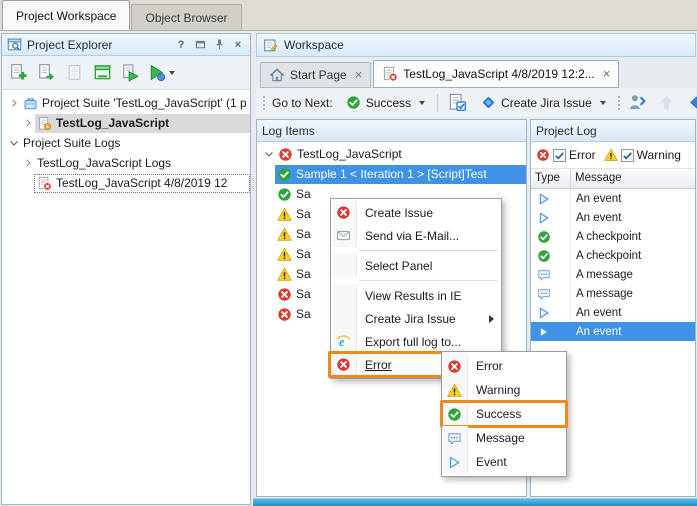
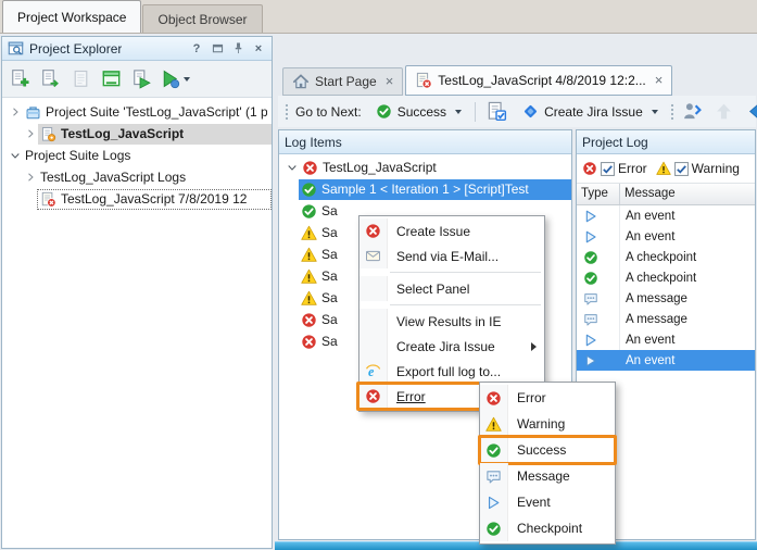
  Project Workspace
  Object Browser
  Project Explorer
  ?
  ×
  Project Suite 'TestLog_JavaScript' (1 p
  TestLog_JavaScript
  Project Suite Logs
  TestLog_JavaScript Logs
- TestLog_JavaScript 4/8/2019 12
+ TestLog_JavaScript 7/8/2019 12
- Workspace
  Start Page
  ×
  TestLog_JavaScript 4/8/2019 12:2...
  ×
  Go to Next:
  Success
  Create Jira Issue
  Log Items
  TestLog_JavaScript
  Sample 1 < Iteration 1 > [Script]Test
  Sa
  Sa
  Sa
  Sa
  Sa
  Sa
  Sa
  Project Log
  Error
  Warning
  Type
  Message
  An event
  An event
  A checkpoint
  A checkpoint
  A message
  A message
  An event
  An event
  Create Issue
  Send via E-Mail...
  Select Panel
  View Results in IE
  Create Jira Issue
  e
  Export full log to...
  Error
  Error
  Warning
  Success
  Message
  Event
+ Checkpoint
